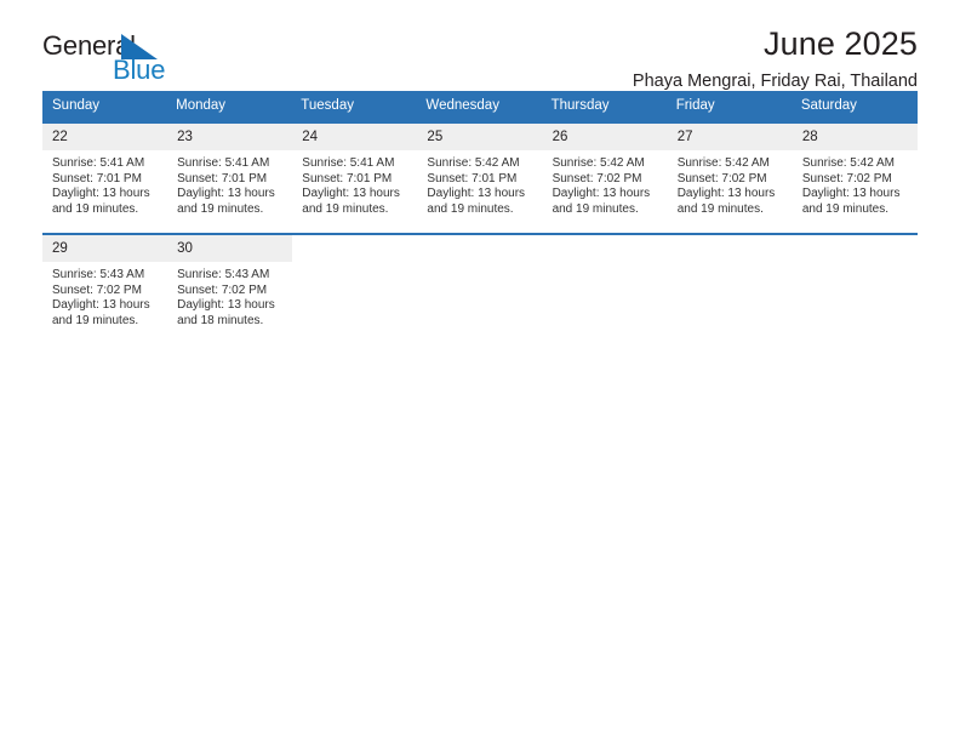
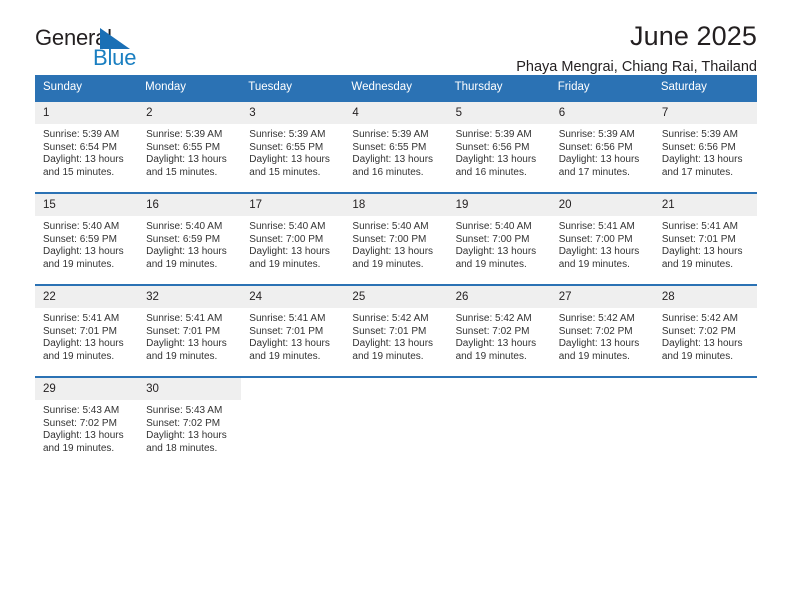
  Gener
  Blue
  June 2025
- Phaya Mengrai, Friday Rai, Thailand
+ Phaya Mengrai, Chiang Rai, Thailand
  Sunday	Monday	Tuesday	Wednesday	Thursday	Friday	Saturday
+ 1Sunrise: 5:39 AMSunset: 6:54 PMDaylight: 13 hoursand 15 minutes.	2Sunrise: 5:39 AMSunset: 6:55 PMDaylight: 13 hoursand 15 minutes.	3Sunrise: 5:39 AMSunset: 6:55 PMDaylight: 13 hoursand 15 minutes.	4Sunrise: 5:39 AMSunset: 6:55 PMDaylight: 13 hoursand 16 minutes.	5Sunrise: 5:39 AMSunset: 6:56 PMDaylight: 13 hoursand 16 minutes.	6Sunrise: 5:39 AMSunset: 6:56 PMDaylight: 13 hoursand 17 minutes.	7Sunrise: 5:39 AMSunset: 6:56 PMDaylight: 13 hoursand 17 minutes.
+ 15Sunrise: 5:40 AMSunset: 6:59 PMDaylight: 13 hoursand 19 minutes.	16Sunrise: 5:40 AMSunset: 6:59 PMDaylight: 13 hoursand 19 minutes.	17Sunrise: 5:40 AMSunset: 7:00 PMDaylight: 13 hoursand 19 minutes.	18Sunrise: 5:40 AMSunset: 7:00 PMDaylight: 13 hoursand 19 minutes.	19Sunrise: 5:40 AMSunset: 7:00 PMDaylight: 13 hoursand 19 minutes.	20Sunrise: 5:41 AMSunset: 7:00 PMDaylight: 13 hoursand 19 minutes.	21Sunrise: 5:41 AMSunset: 7:01 PMDaylight: 13 hoursand 19 minutes.
- 22Sunrise: 5:41 AMSunset: 7:01 PMDaylight: 13 hoursand 19 minutes.	23Sunrise: 5:41 AMSunset: 7:01 PMDaylight: 13 hoursand 19 minutes.	24Sunrise: 5:41 AMSunset: 7:01 PMDaylight: 13 hoursand 19 minutes.	25Sunrise: 5:42 AMSunset: 7:01 PMDaylight: 13 hoursand 19 minutes.	26Sunrise: 5:42 AMSunset: 7:02 PMDaylight: 13 hoursand 19 minutes.	27Sunrise: 5:42 AMSunset: 7:02 PMDaylight: 13 hoursand 19 minutes.	28Sunrise: 5:42 AMSunset: 7:02 PMDaylight: 13 hoursand 19 minutes.
+ 22Sunrise: 5:41 AMSunset: 7:01 PMDaylight: 13 hoursand 19 minutes.	32Sunrise: 5:41 AMSunset: 7:01 PMDaylight: 13 hoursand 19 minutes.	24Sunrise: 5:41 AMSunset: 7:01 PMDaylight: 13 hoursand 19 minutes.	25Sunrise: 5:42 AMSunset: 7:01 PMDaylight: 13 hoursand 19 minutes.	26Sunrise: 5:42 AMSunset: 7:02 PMDaylight: 13 hoursand 19 minutes.	27Sunrise: 5:42 AMSunset: 7:02 PMDaylight: 13 hoursand 19 minutes.	28Sunrise: 5:42 AMSunset: 7:02 PMDaylight: 13 hoursand 19 minutes.
  29Sunrise: 5:43 AMSunset: 7:02 PMDaylight: 13 hoursand 19 minutes.	30Sunrise: 5:43 AMSunset: 7:02 PMDaylight: 13 hoursand 18 minutes.
